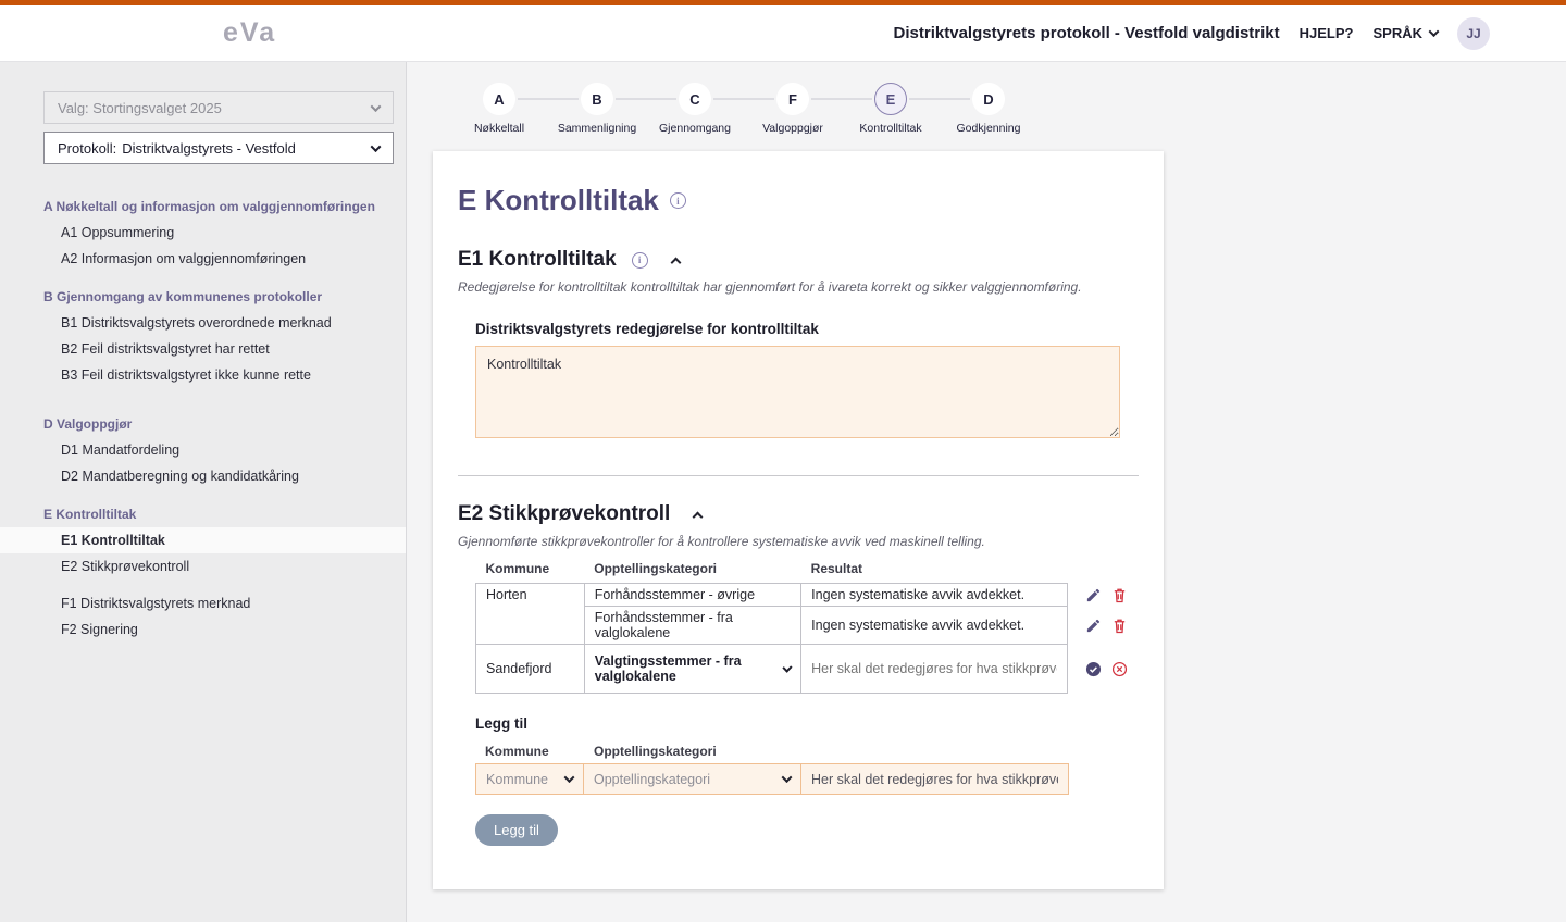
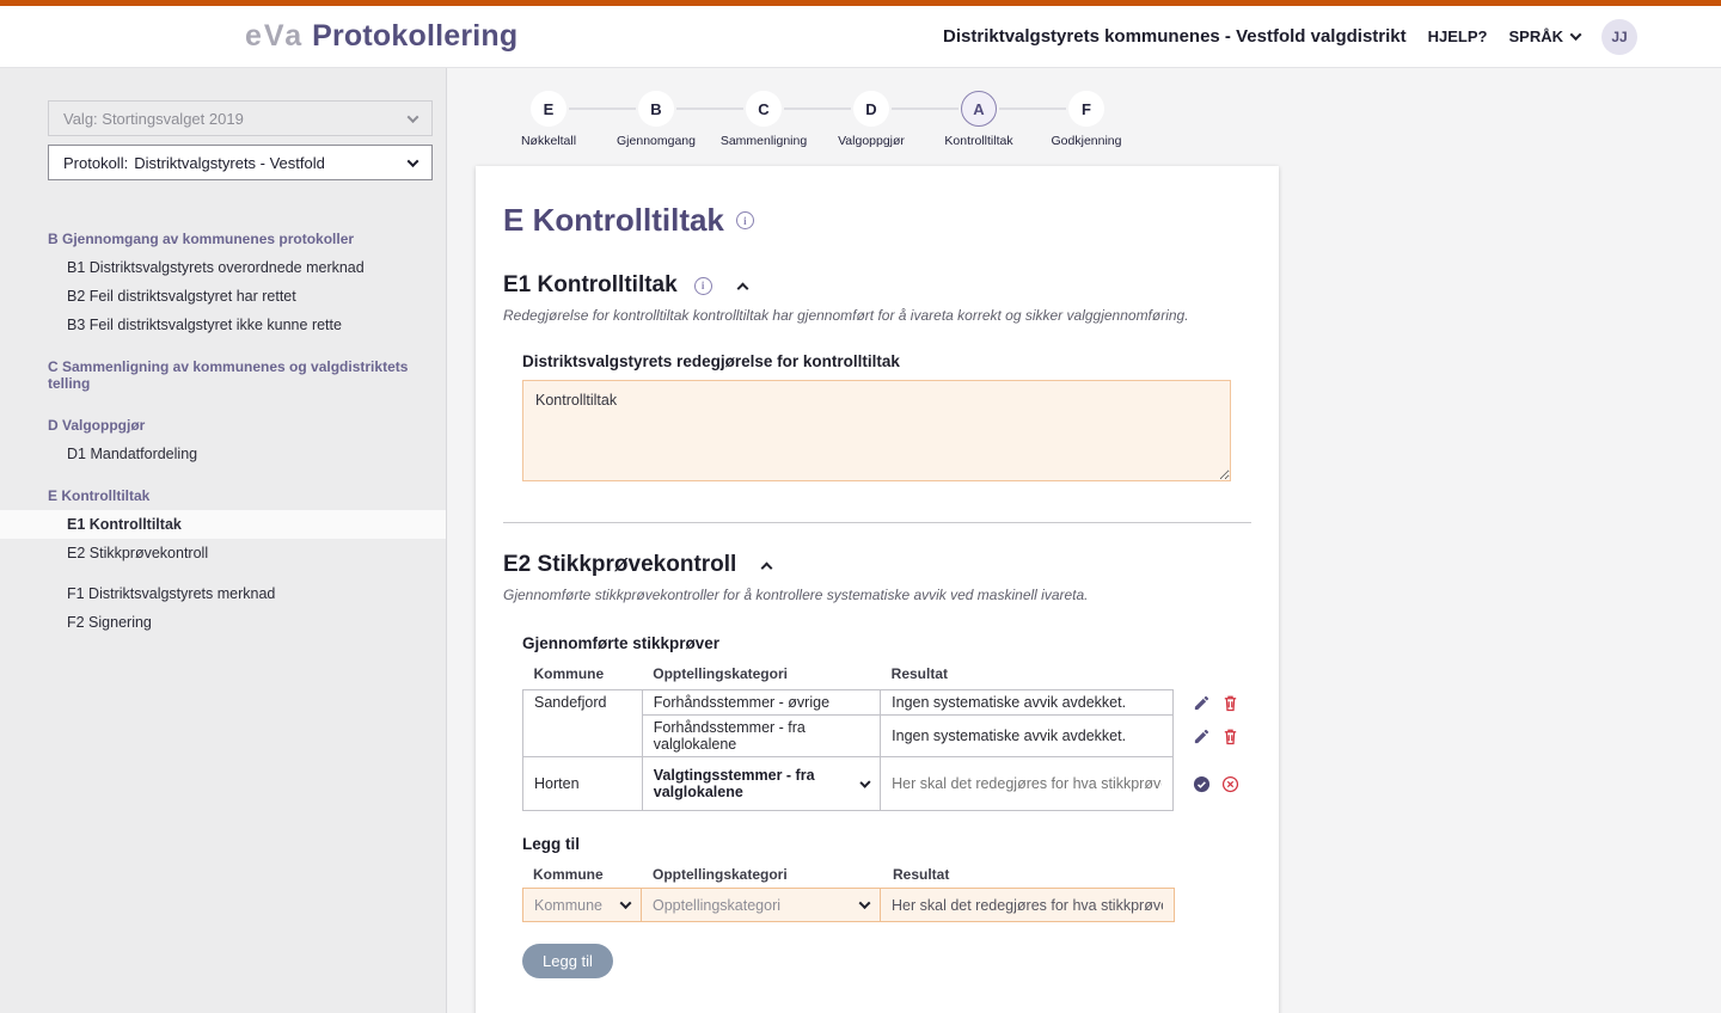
  eVa
+ Protokollering
- Distriktvalgstyrets protokoll - Vestfold valgdistrikt
+ Distriktvalgstyrets kommunenes - Vestfold valgdistrikt
  HJELP?
  SPRÅK
  JJ
- Valg: Stortingsvalget 2025
+ Valg: Stortingsvalget 2019
  Protokoll:
  Distriktvalgstyrets - Vestfold
- A Nøkkeltall og informasjon om valggjennomføringen
- A1 Oppsummering
- A2 Informasjon om valggjennomføringen
  B Gjennomgang av kommunenes protokoller
  B1 Distriktsvalgstyrets overordnede merknad
  B2 Feil distriktsvalgstyret har rettet
  B3 Feil distriktsvalgstyret ikke kunne rette
+ C Sammenligning av kommunenes og valgdistriktets telling
  D Valgoppgjør
  D1 Mandatfordeling
- D2 Mandatberegning og kandidatkåring
  E Kontrolltiltak
  E1 Kontrolltiltak
  E2 Stikkprøvekontroll
  F1 Distriktsvalgstyrets merknad
  F2 Signering
- A
+ E
  Nøkkeltall
  B
- Sammenligning
+ Gjennomgang
  C
- Gjennomgang
+ Sammenligning
- F
+ D
  Valgoppgjør
- E
+ A
  Kontrolltiltak
- D
+ F
  Godkjenning
  E Kontrolltiltak
  E1 Kontrolltiltak
  Redegjørelse for kontrolltiltak kontrolltiltak har gjennomført for å ivareta korrekt og sikker valggjennomføring.
  Distriktsvalgstyrets redegjørelse for kontrolltiltak
  Kontrolltiltak
  E2 Stikkprøvekontroll
- Gjennomførte stikkprøvekontroller for å kontrollere systematiske avvik ved maskinell telling.
+ Gjennomførte stikkprøvekontroller for å kontrollere systematiske avvik ved maskinell ivareta.
+ Gjennomførte stikkprøver
  Kommune	Opptellingskategori	Resultat
- Horten	Forhåndsstemmer - øvrige	Ingen systematiske avvik avdekket.
+ Sandefjord	Forhåndsstemmer - øvrige	Ingen systematiske avvik avdekket.
  Forhåndsstemmer - fra valglokalene	Ingen systematiske avvik avdekket.
- Sandefjord	Valgtingsstemmer - fra valglokalene	Her skal det redegjøres for hva stikkprøv
+ Horten	Valgtingsstemmer - fra valglokalene	Her skal det redegjøres for hva stikkprøv
  Legg til
  Kommune
  Opptellingskategori
+ Resultat
  Kommune
  Opptellingskategori
  Her skal det redegjøres for hva stikkprøv
  Legg til
